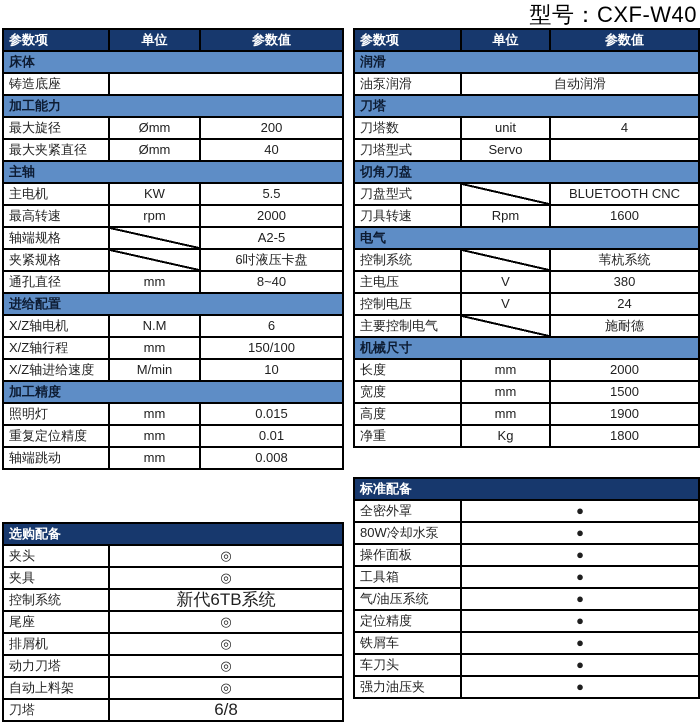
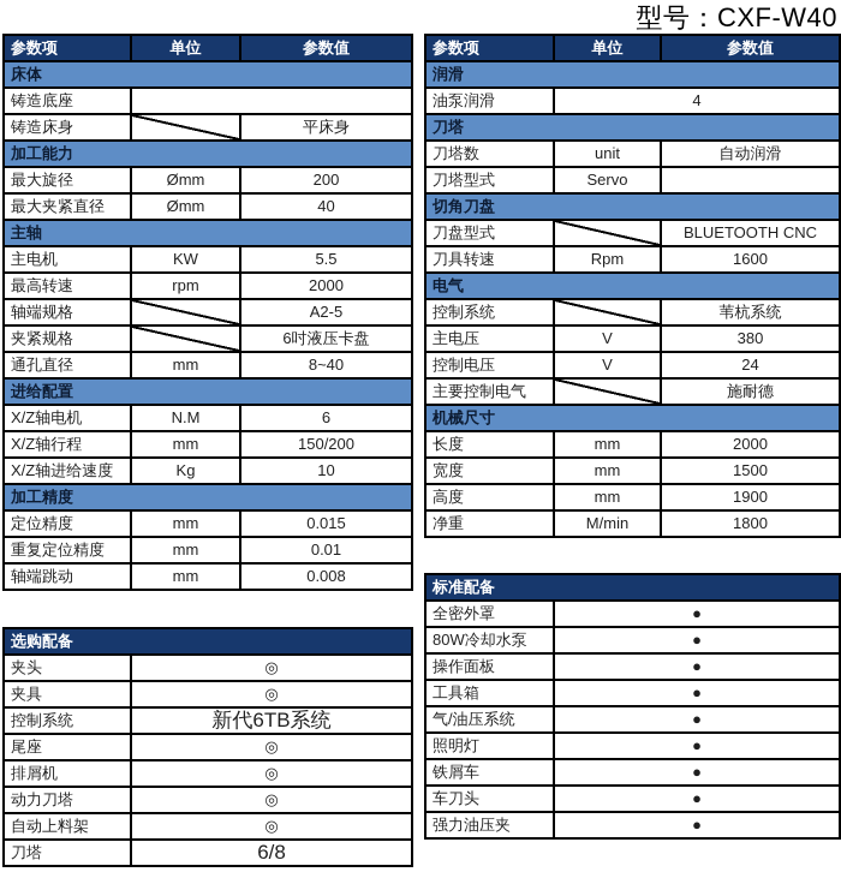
  型号：CXF-W40
  参数项	单位	参数值
  床体
  铸造底座
+ 铸造床身		平床身
  加工能力
  最大旋径	Ømm	200
  最大夹紧直径	Ømm	40
  主轴
  主电机	KW	5.5
  最高转速	rpm	2000
  轴端规格		A2-5
  夹紧规格		6吋液压卡盘
  通孔直径	mm	8~40
  进给配置
  X/Z轴电机	N.M	6
- X/Z轴行程	mm	150/100
+ X/Z轴行程	mm	150/200
- X/Z轴进给速度	M/min	10
+ X/Z轴进给速度	Kg	10
  加工精度
- 照明灯	mm	0.015
+ 定位精度	mm	0.015
  重复定位精度	mm	0.01
  轴端跳动	mm	0.008
  参数项	单位	参数值
  润滑
- 油泵润滑	自动润滑
+ 油泵润滑	4
  刀塔
- 刀塔数	unit	4
+ 刀塔数	unit	自动润滑
  刀塔型式	Servo
  切角刀盘
  刀盘型式		BLUETOOTH CNC
  刀具转速	Rpm	1600
  电气
  控制系统		苇杭系统
  主电压	V	380
  控制电压	V	24
  主要控制电气		施耐德
  机械尺寸
  长度	mm	2000
  宽度	mm	1500
  高度	mm	1900
- 净重	Kg	1800
+ 净重	M/min	1800
  选购配备
  夹头	◎
  夹具	◎
  控制系统	新代6TB系统
  尾座	◎
  排屑机	◎
  动力刀塔	◎
  自动上料架	◎
  刀塔	6/8
  标准配备
  全密外罩	●
  80W冷却水泵	●
  操作面板	●
  工具箱	●
  气/油压系统	●
- 定位精度	●
+ 照明灯	●
  铁屑车	●
  车刀头	●
  强力油压夹	●
